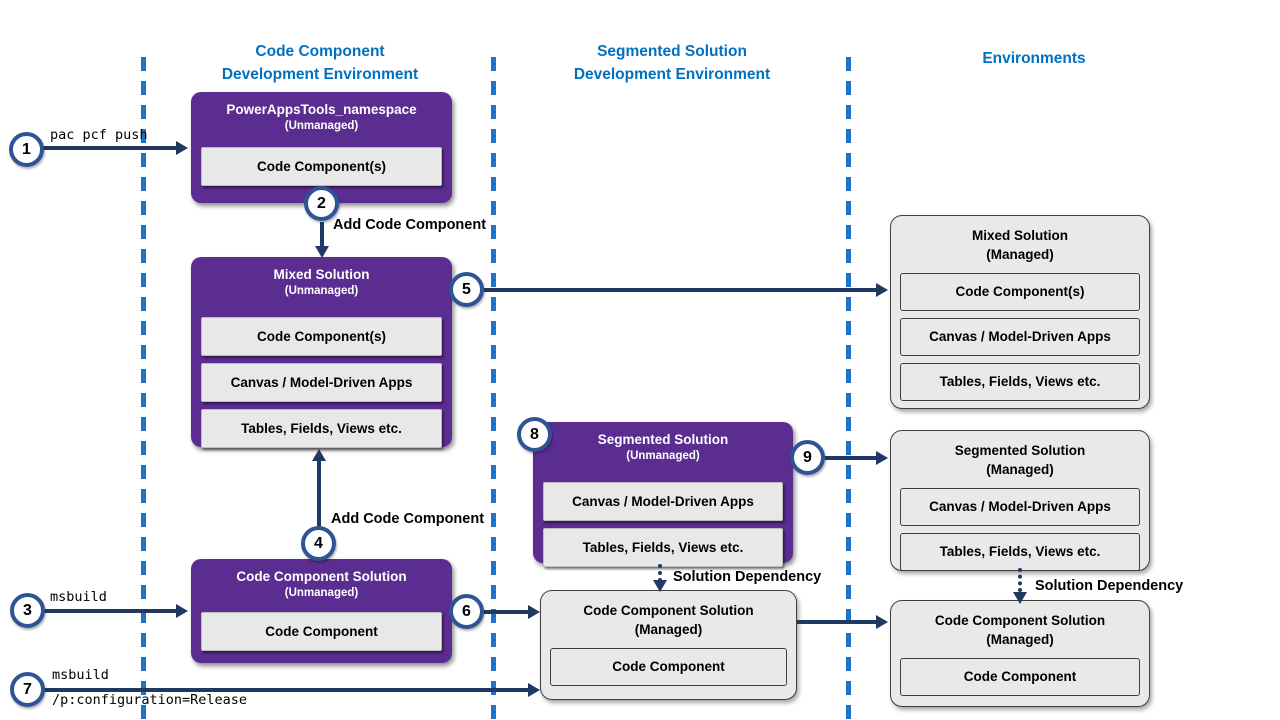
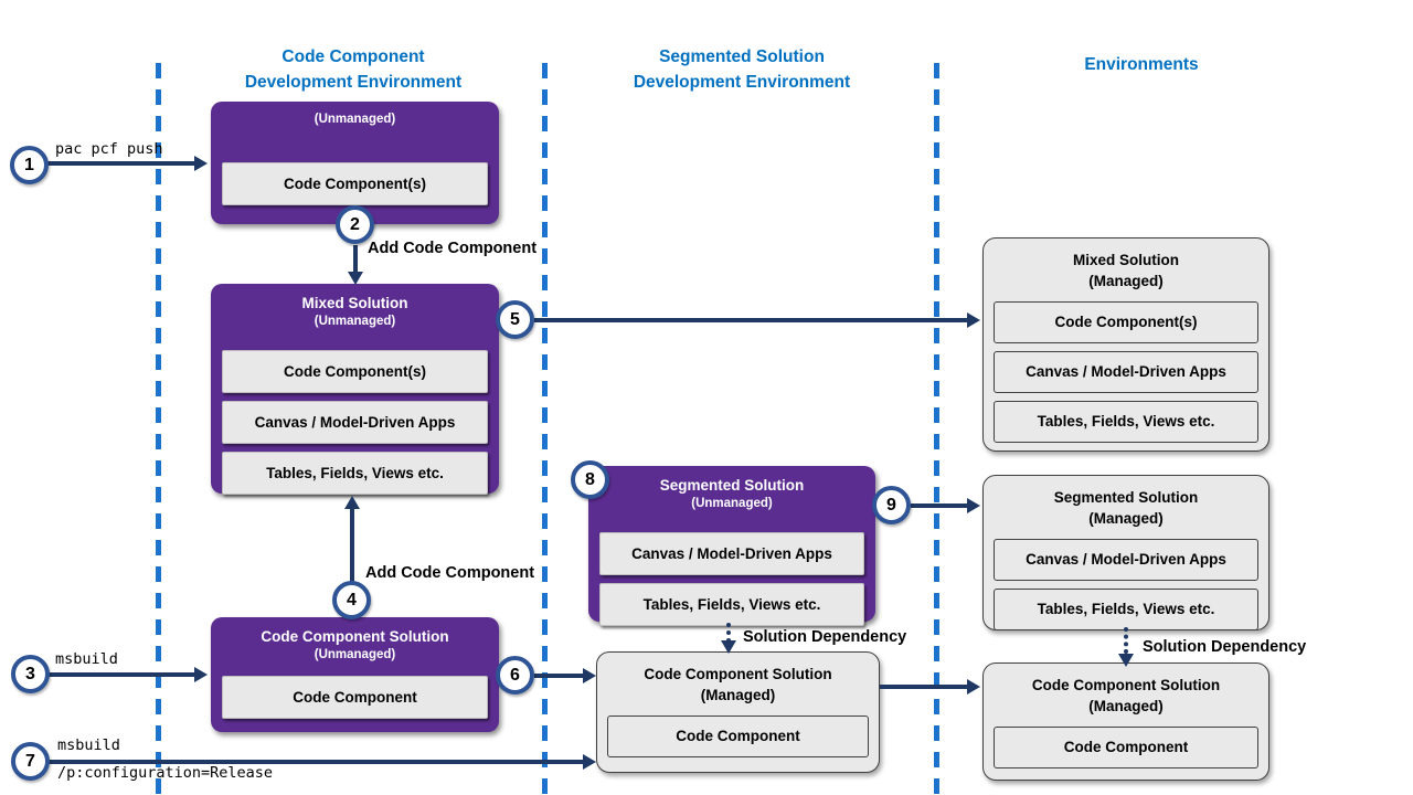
  Code Component
  Development Environment
  Segmented Solution
  Development Environment
  Environments
- PowerAppsTools_namespace
  (Unmanaged)
  Code Component(s)
  Mixed Solution
  (Unmanaged)
  Code Component(s)
  Canvas / Model-Driven Apps
  Tables, Fields, Views etc.
  Code Component Solution
  (Unmanaged)
  Code Component
  Segmented Solution
  (Unmanaged)
  Canvas / Model-Driven Apps
  Tables, Fields, Views etc.
  Code Component Solution
  (Managed)
  Code Component
  Mixed Solution
  (Managed)
  Code Component(s)
  Canvas / Model-Driven Apps
  Tables, Fields, Views etc.
  Segmented Solution
  (Managed)
  Canvas / Model-Driven Apps
  Tables, Fields, Views etc.
  Code Component Solution
  (Managed)
  Code Component
  1
  2
  3
  4
  5
  6
  7
  8
  9
  pac pcf push
  Add Code Component
  Add Code Component
  msbuild
  msbuild
  /p:configuration=Release
  Solution Dependency
  Solution Dependency
